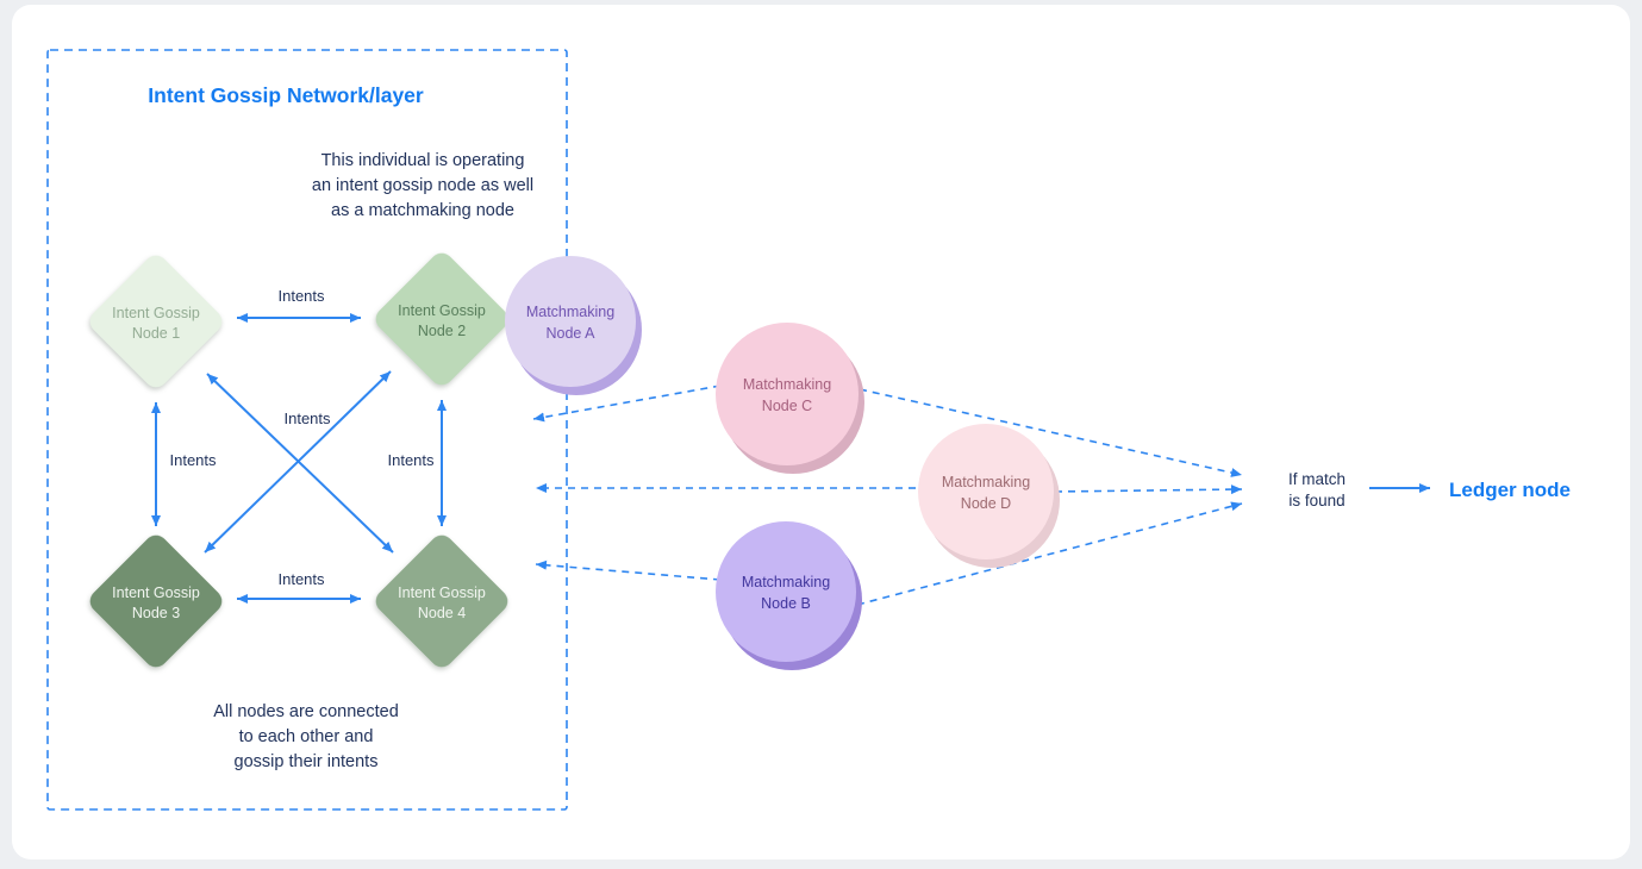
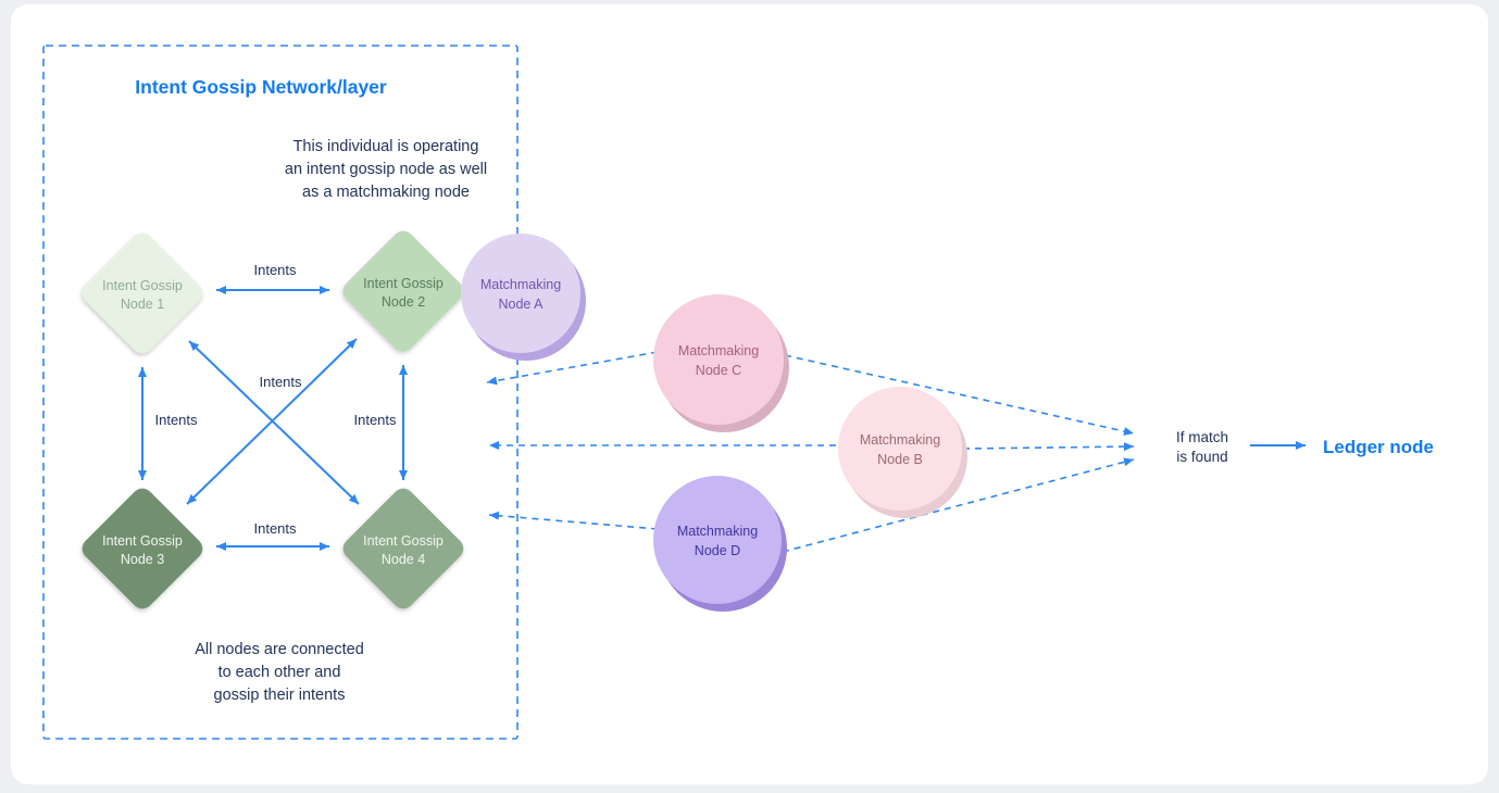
  Intent Gossip Network/layer
  This individual is operating
  an intent gossip node as well
  as a matchmaking node
  Intent Gossip
  Node 1
  Intent Gossip
  Node 2
  Intent Gossip
  Node 3
  Intent Gossip
  Node 4
  Intents
  Intents
  Intents
  Intents
  Intents
  All nodes are connected
  to each other and
  gossip their intents
  Matchmaking
  Node A
  Matchmaking
  Node C
  Matchmaking
- Node D
+ Node B
  Matchmaking
- Node B
+ Node D
  If match
  is found
  Ledger node
